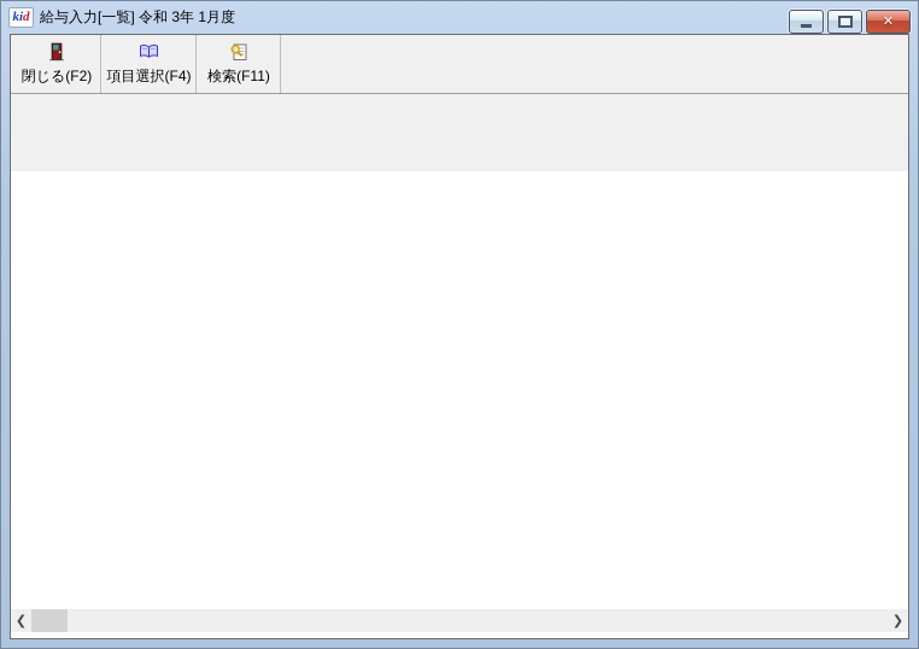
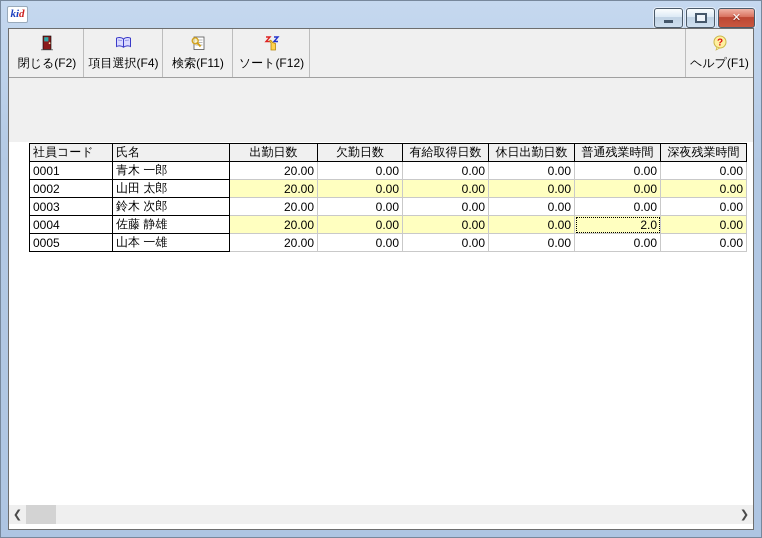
  kid
- 給与入力[一覧] 令和 3年 1月度
  ✕
  閉じる(F2)
  項目選択(F4)
  検索(F11)
+ ソート(F12)
+ ?
+ ヘルプ(F1)
+ 社員コード	氏名	出勤日数	欠勤日数	有給取得日数	休日出勤日数	普通残業時間	深夜残業時間
+ 0001	青木 一郎	20.00	0.00	0.00	0.00	0.00	0.00
+ 0002	山田 太郎	20.00	0.00	0.00	0.00	0.00	0.00
+ 0003	鈴木 次郎	20.00	0.00	0.00	0.00	0.00	0.00
+ 0004	佐藤 静雄	20.00	0.00	0.00	0.00	2.0	0.00
+ 0005	山本 一雄	20.00	0.00	0.00	0.00	0.00	0.00
  ❮
  ❯
